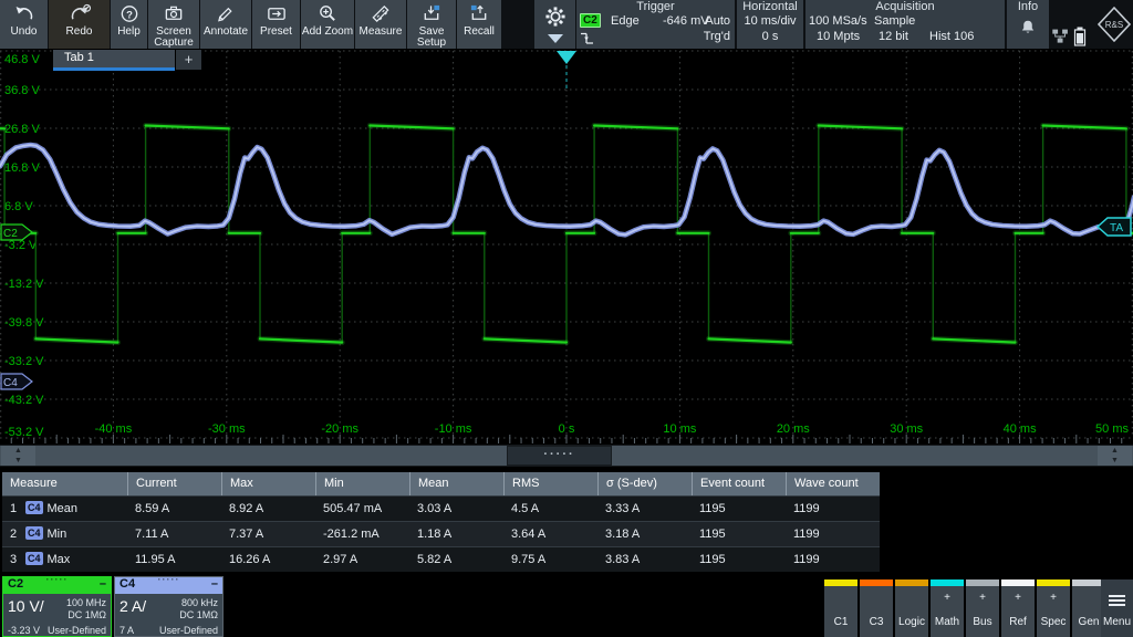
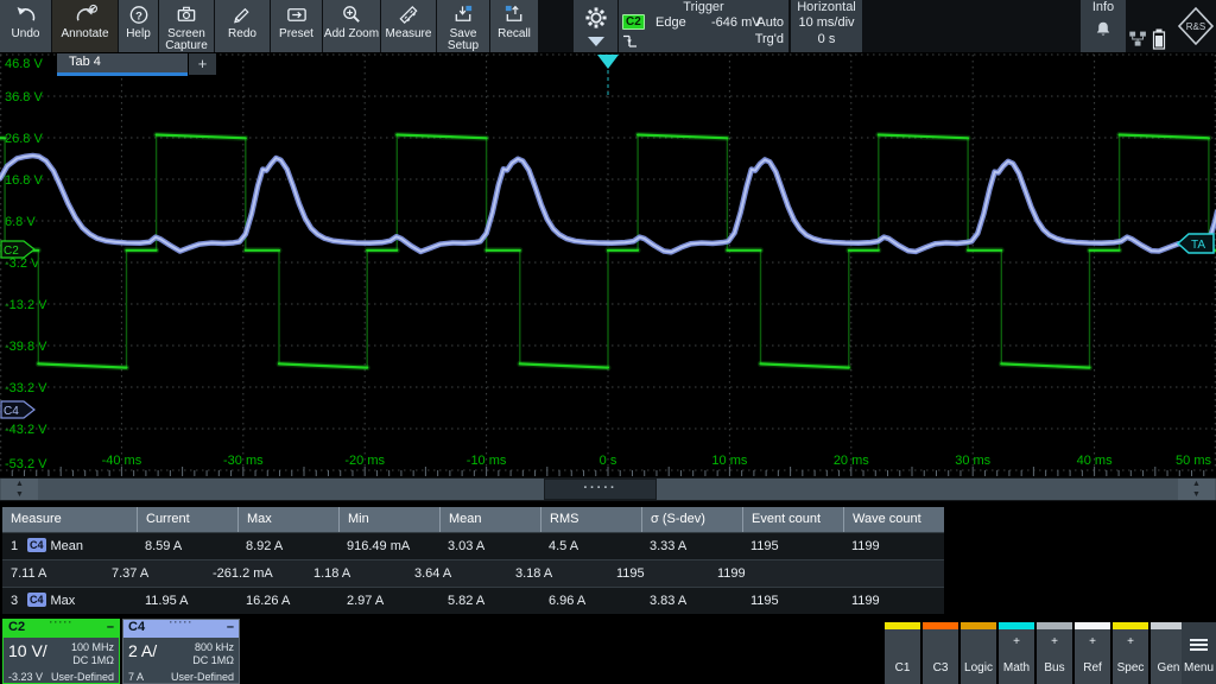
  Undo
- Redo
+ Annotate
  ?
  Help
  Screen Capture
- Annotate
+ Redo
  Preset
  Add Zoom
  Measure
  Save Setup
  Recall
  Trigger
  C2
  Edge
  -646 mV
  Auto
  Trg'd
  Horizontal
  10 ms/div
  0 s
- Acquisition
- 100 MSa/s
- Sample
- 10 Mpts
- 12 bit
- Hist 106
  Info
  R&S
  46.8 V
  36.8 V
  26.8 V
  16.8 V
  6.8 V
  -3.2 V
  -13.2 V
  -39.8 V
  -33.2 V
  -43.2 V
  -53.2 V
  -40 ms
  -30 ms
  -20 ms
  -10 ms
  0 s
  10 ms
  20 ms
  30 ms
  40 ms
  50 ms
  C2
  C4
  TA
- Tab 1
+ Tab 4
  +
  ·····
  Measure
  Current
  Max
  Min
  Mean
  RMS
  σ (S-dev)
  Event count
  Wave count
  1 C4 Mean
  8.59 A
  8.92 A
- 505.47 mA
+ 916.49 mA
  3.03 A
  4.5 A
  3.33 A
  1195
  1199
- 2 C4 Min
  7.11 A
  7.37 A
  -261.2 mA
  1.18 A
  3.64 A
  3.18 A
  1195
  1199
  3 C4 Max
  11.95 A
  16.26 A
  2.97 A
  5.82 A
- 9.75 A
+ 6.96 A
  3.83 A
  1195
  1199
  C2
  ·····
  –
  10 V/
  100 MHz
  DC 1MΩ
  -3.23 V
  User-Defined
  C4
  ·····
  –
  2 A/
  800 kHz
  DC 1MΩ
  7 A
  User-Defined
  C1
  C3
  Logic
  +
  Math
  +
  Bus
  +
  Ref
  +
  Spec
  Gen
  Menu
